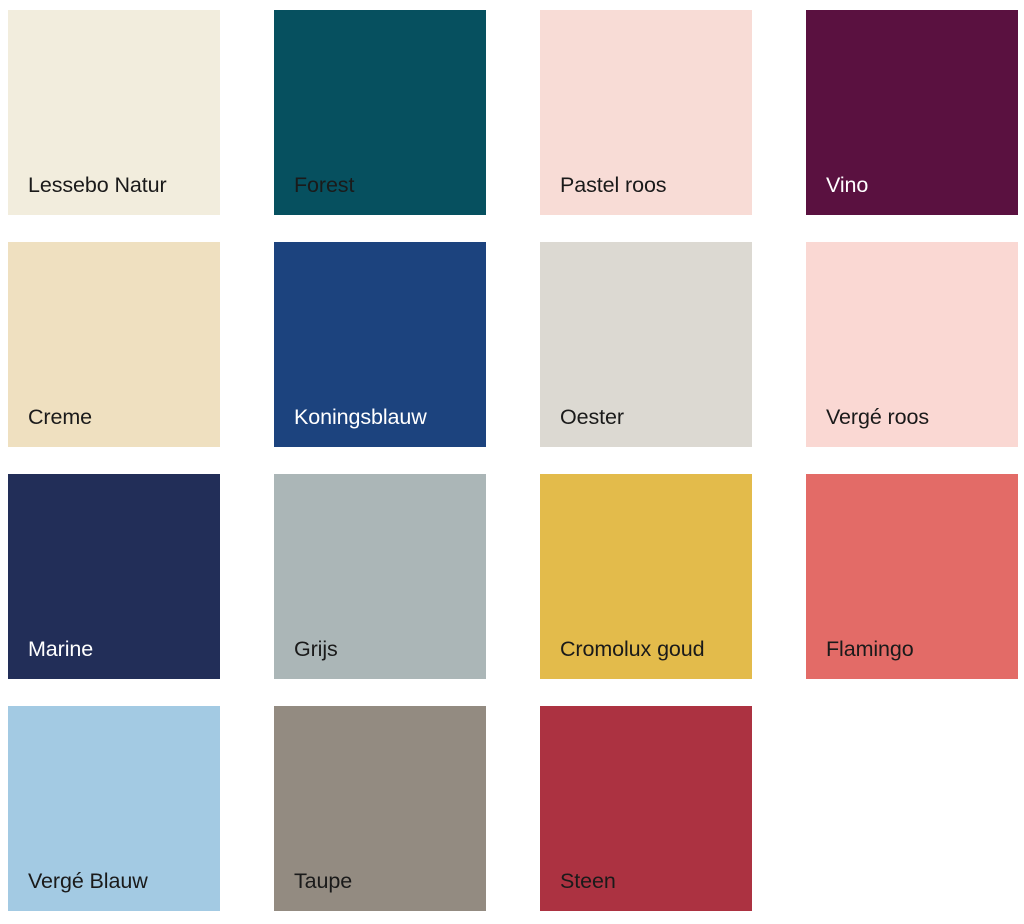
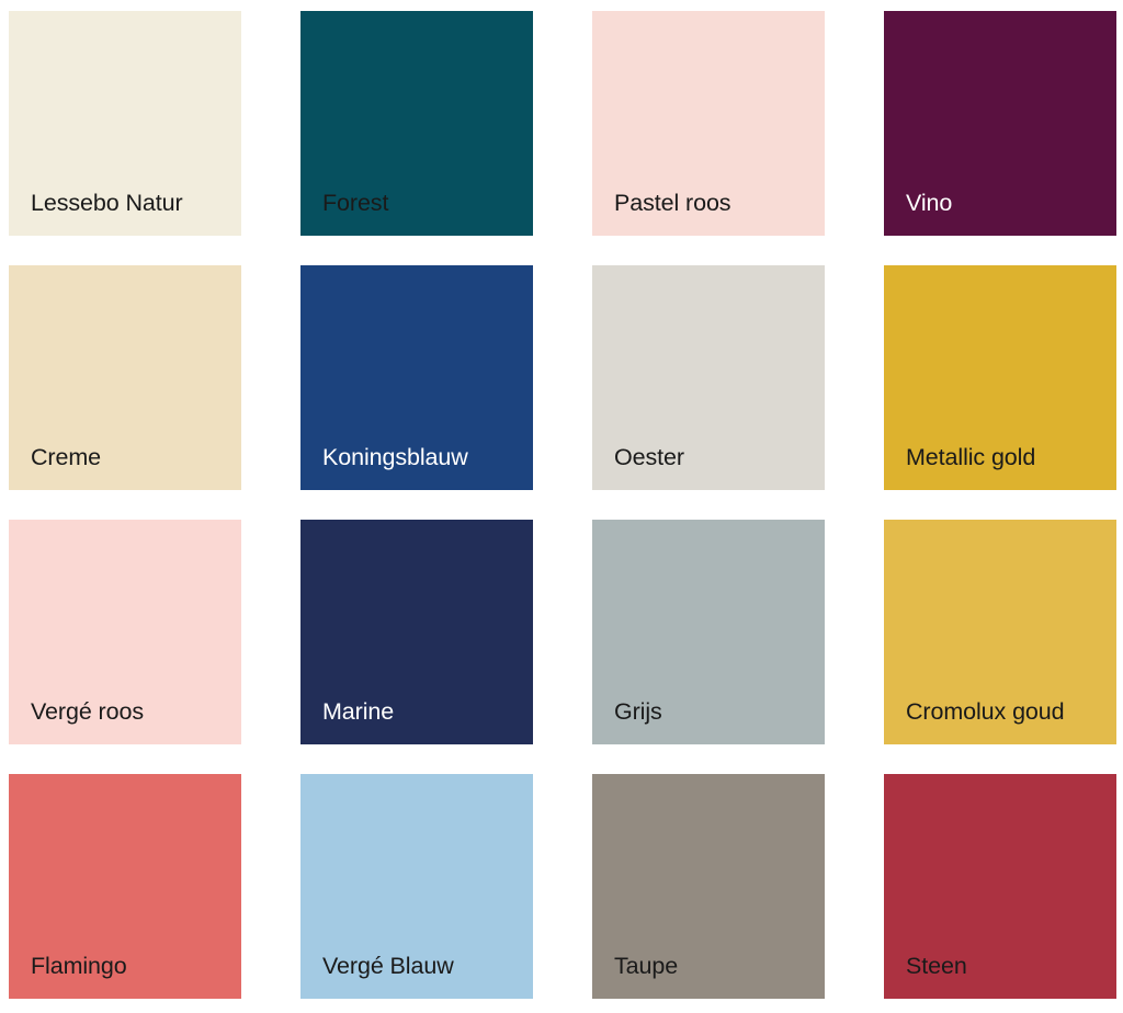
  Lessebo Natur
  Forest
  Pastel roos
  Vino
  Creme
  Koningsblauw
  Oester
+ Metallic gold
  Vergé roos
  Marine
  Grijs
  Cromolux goud
  Flamingo
  Vergé Blauw
  Taupe
  Steen
